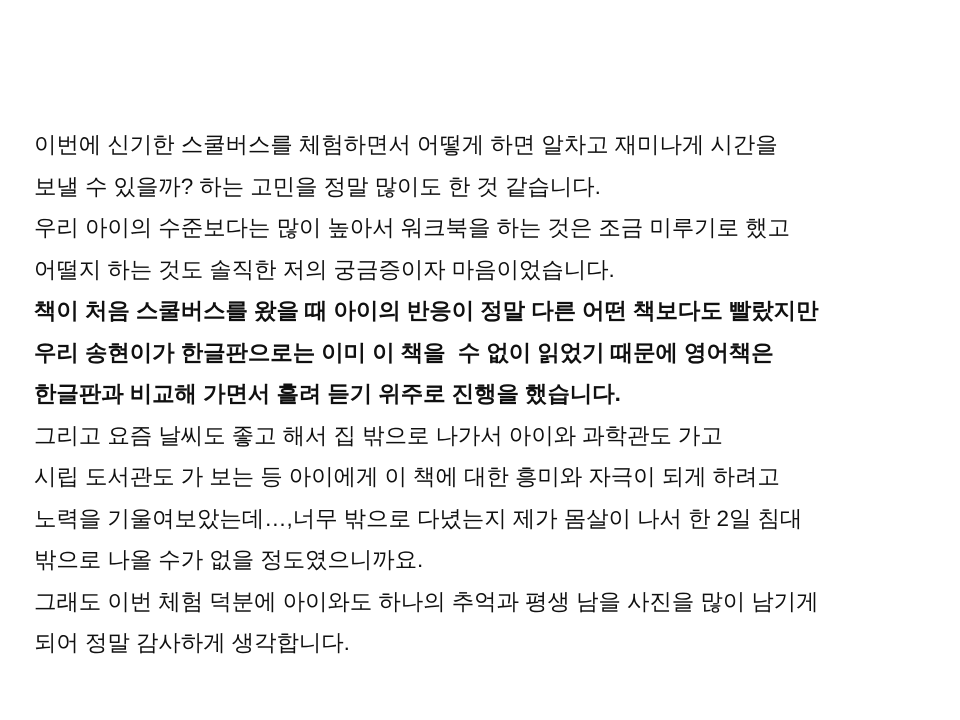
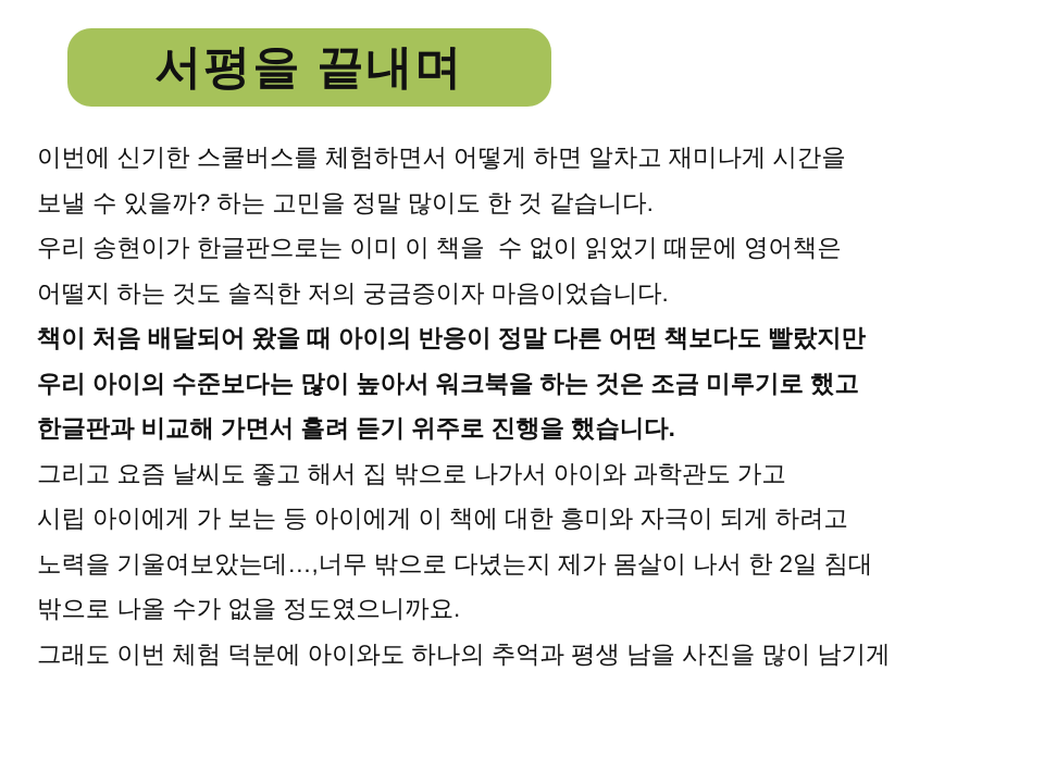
+ 서평을 끝내며
  이번에 신기한 스쿨버스를 체험하면서 어떻게 하면 알차고 재미나게 시간을
  보낼 수 있을까? 하는 고민을 정말 많이도 한 것 같습니다.
- 우리 아이의 수준보다는 많이 높아서 워크북을 하는 것은 조금 미루기로 했고
+ 우리 송현이가 한글판으로는 이미 이 책을 수 없이 읽었기 때문에 영어책은
  어떨지 하는 것도 솔직한 저의 궁금증이자 마음이었습니다.
- 책이 처음 스쿨버스를 왔을 때 아이의 반응이 정말 다른 어떤 책보다도 빨랐지만
+ 책이 처음 배달되어 왔을 때 아이의 반응이 정말 다른 어떤 책보다도 빨랐지만
- 우리 송현이가 한글판으로는 이미 이 책을 수 없이 읽었기 때문에 영어책은
+ 우리 아이의 수준보다는 많이 높아서 워크북을 하는 것은 조금 미루기로 했고
  한글판과 비교해 가면서 흘려 듣기 위주로 진행을 했습니다.
  그리고 요즘 날씨도 좋고 해서 집 밖으로 나가서 아이와 과학관도 가고
- 시립 도서관도 가 보는 등 아이에게 이 책에 대한 흥미와 자극이 되게 하려고
+ 시립 아이에게 가 보는 등 아이에게 이 책에 대한 흥미와 자극이 되게 하려고
  노력을 기울여보았는데…,너무 밖으로 다녔는지 제가 몸살이 나서 한 2일 침대
  밖으로 나올 수가 없을 정도였으니까요.
  그래도 이번 체험 덕분에 아이와도 하나의 추억과 평생 남을 사진을 많이 남기게
- 되어 정말 감사하게 생각합니다.
